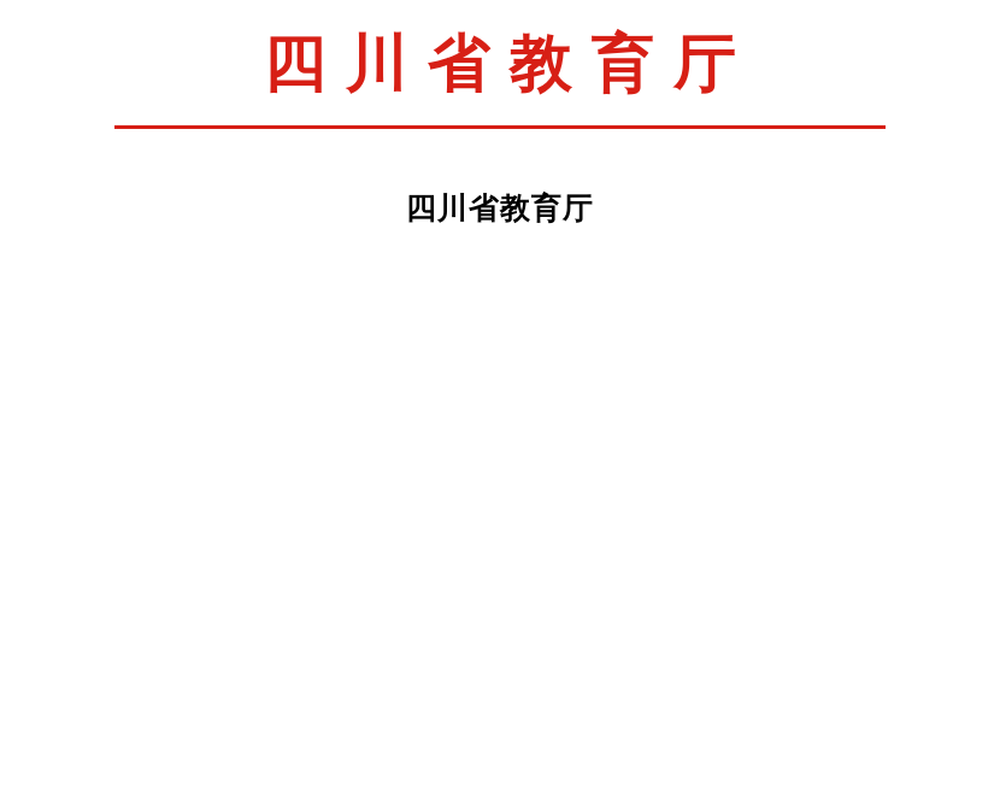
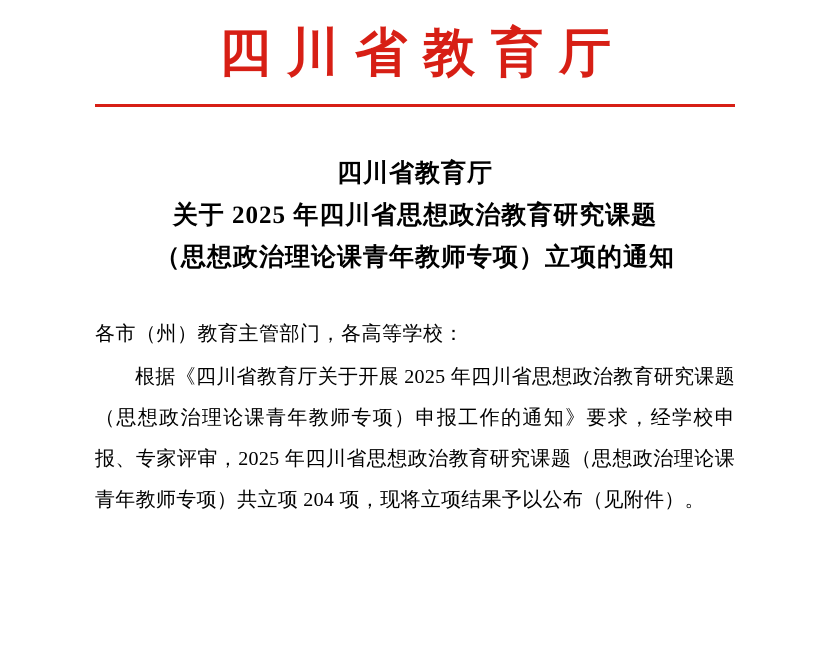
  四川省教育厅
  四川省教育厅
+ 关于 2025 年四川省思想政治教育研究课题
+ （思想政治理论课青年教师专项）立项的通知
+ 各市（州）教育主管部门，各高等学校：
+ 根据《四川省教育厅关于开展 2025 年四川省思想政治教育研究课题（思想政治理论课青年教师专项）申报工作的通知》要求，经学校申报、专家评审，2025 年四川省思想政治教育研究课题（思想政治理论课青年教师专项）共立项 204 项，现将立项结果予以公布（见附件）。
